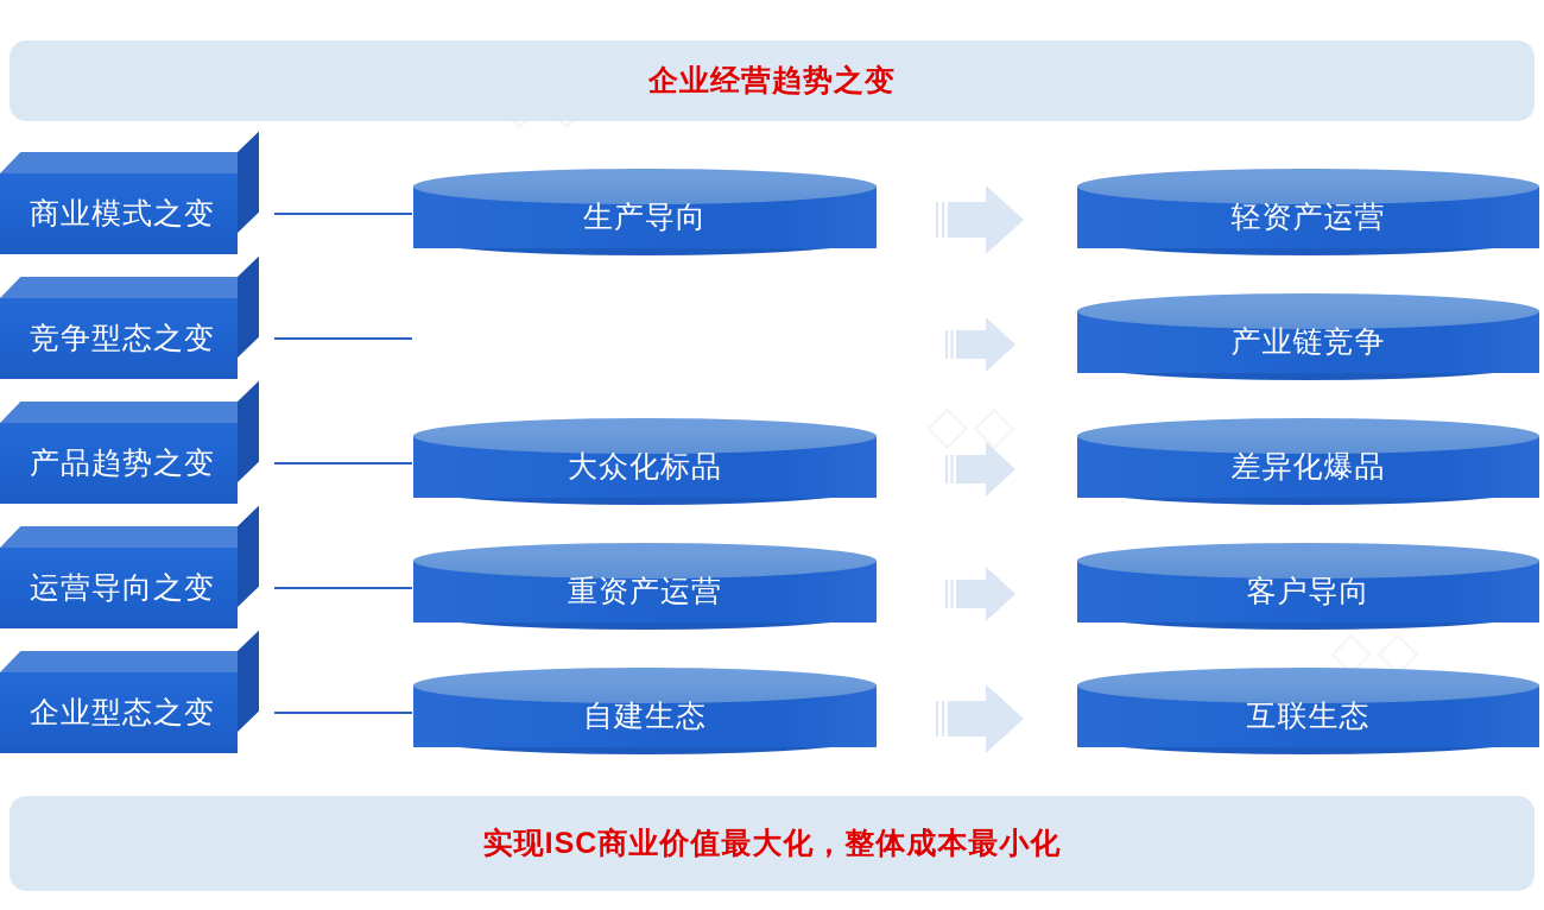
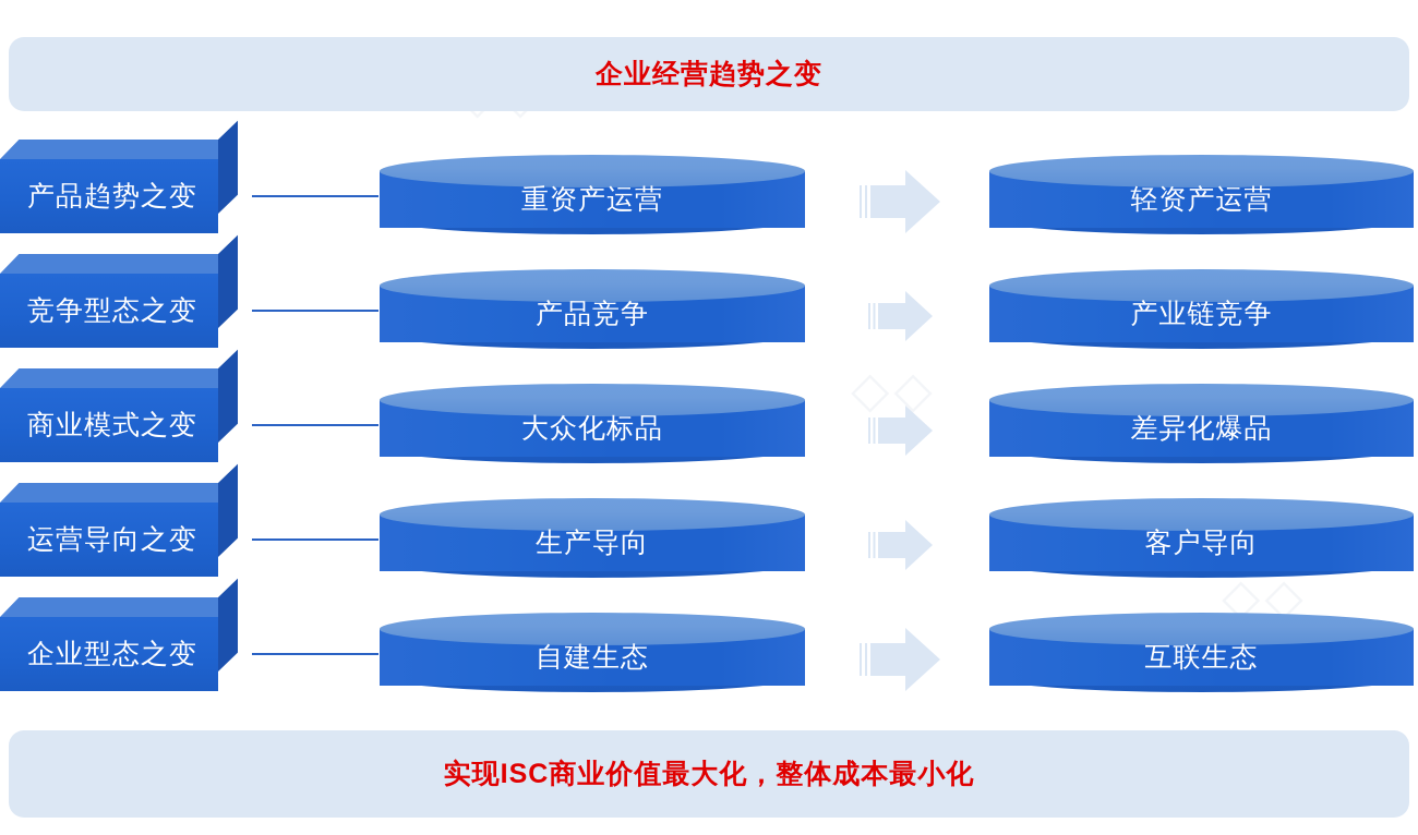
  ◇◇
  ◇◇
  企业经营趋势之变
- 商业模式之变
+ 产品趋势之变
- 生产导向
+ 重资产运营
  轻资产运营
  竞争型态之变
+ 产品竞争
  产业链竞争
- 产品趋势之变
+ 商业模式之变
  大众化标品
  差异化爆品
  运营导向之变
- 重资产运营
+ 生产导向
  客户导向
  企业型态之变
  自建生态
  互联生态
  实现ISC商业价值最大化，整体成本最小化
